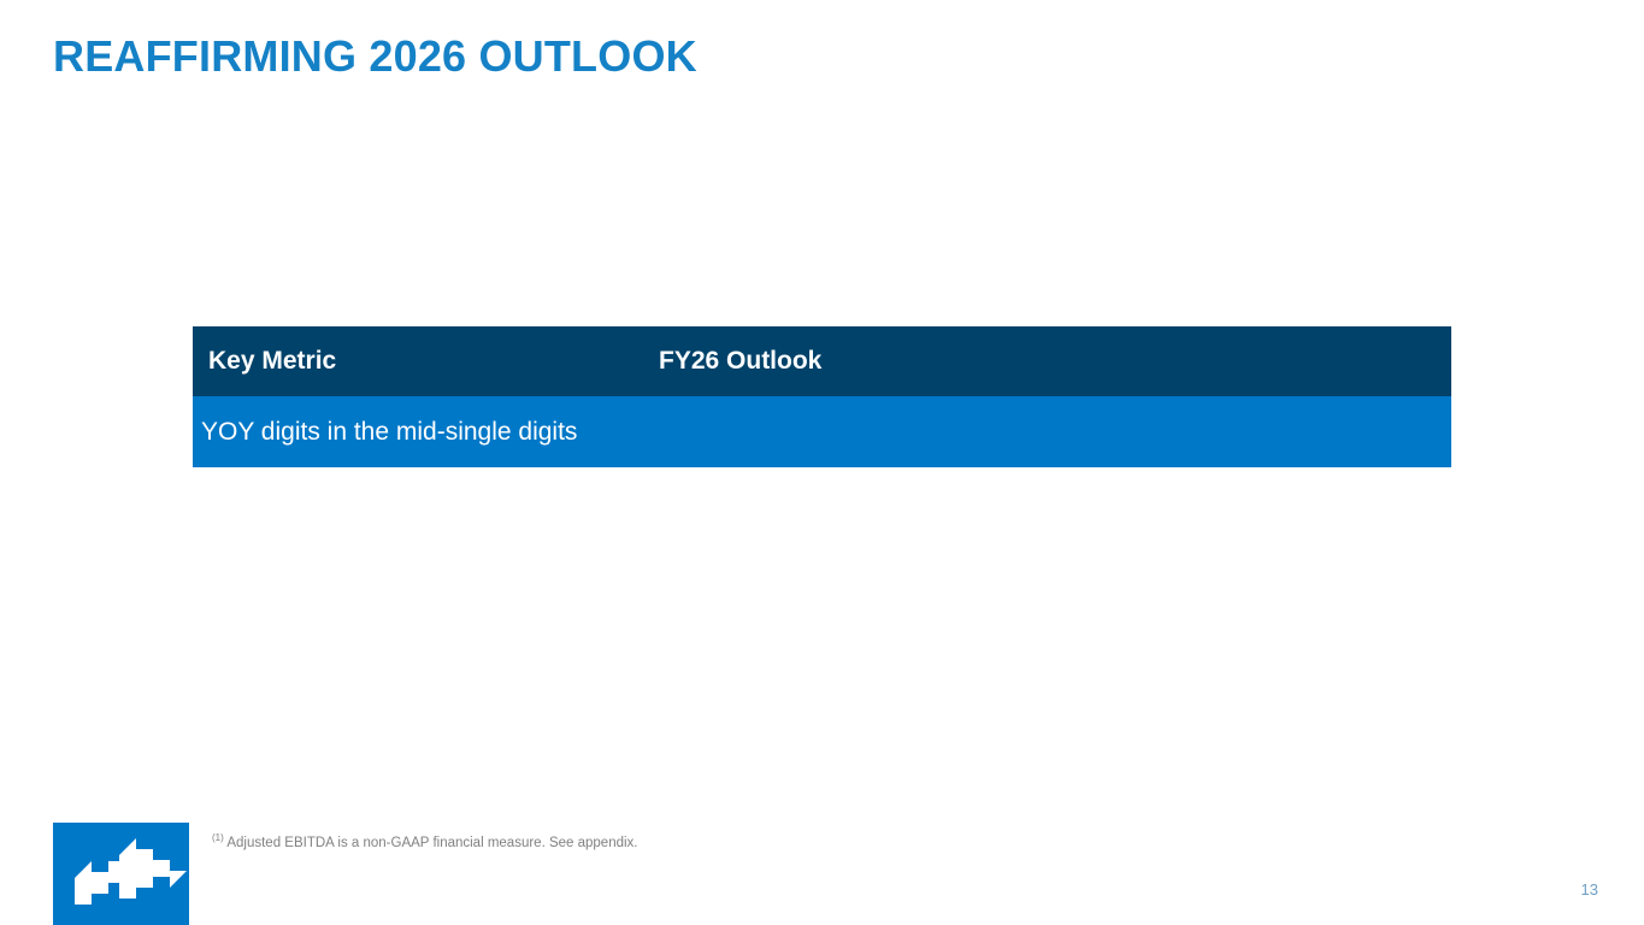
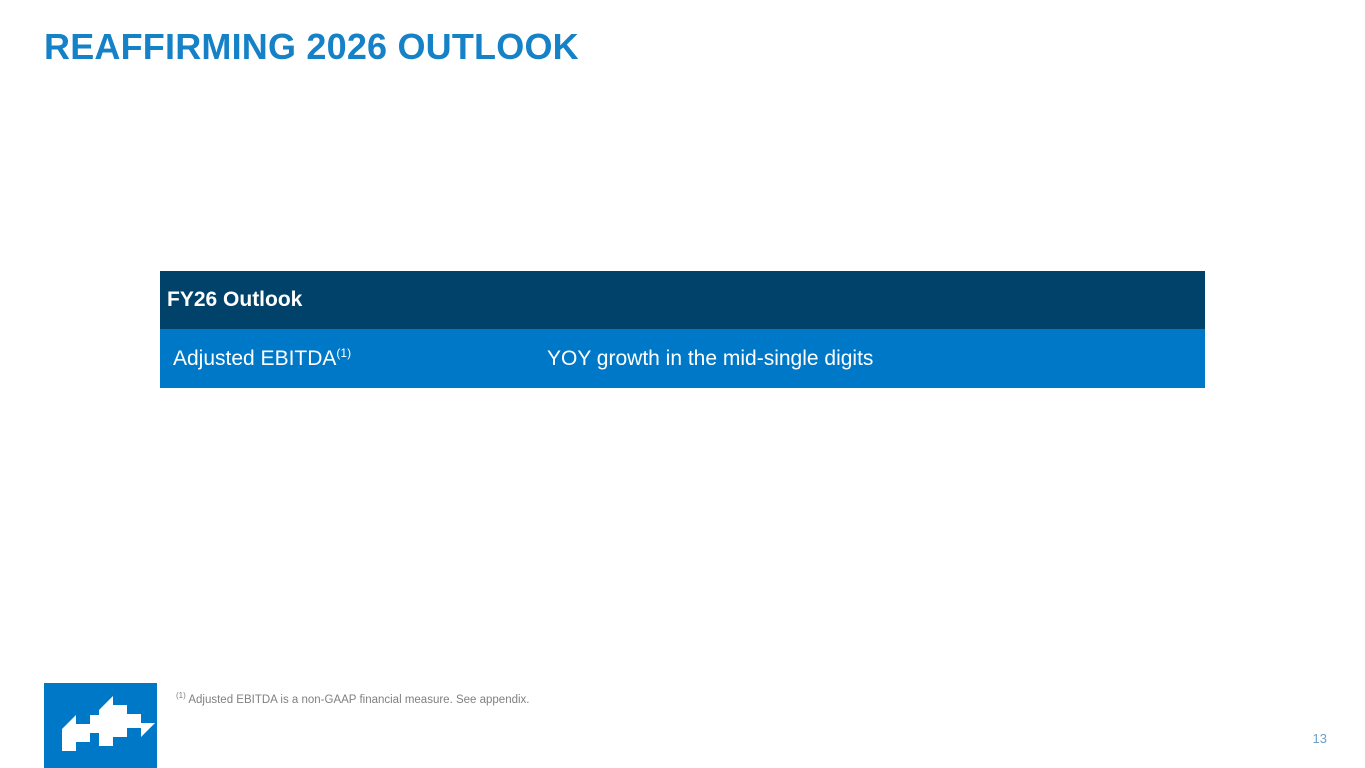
  REAFFIRMING 2026 OUTLOOK
- Key Metric
  FY26 Outlook
+ Adjusted EBITDA(1)
- YOY digits in the mid-single digits
+ YOY growth in the mid-single digits
  (1) Adjusted EBITDA is a non-GAAP financial measure. See appendix.
  13
